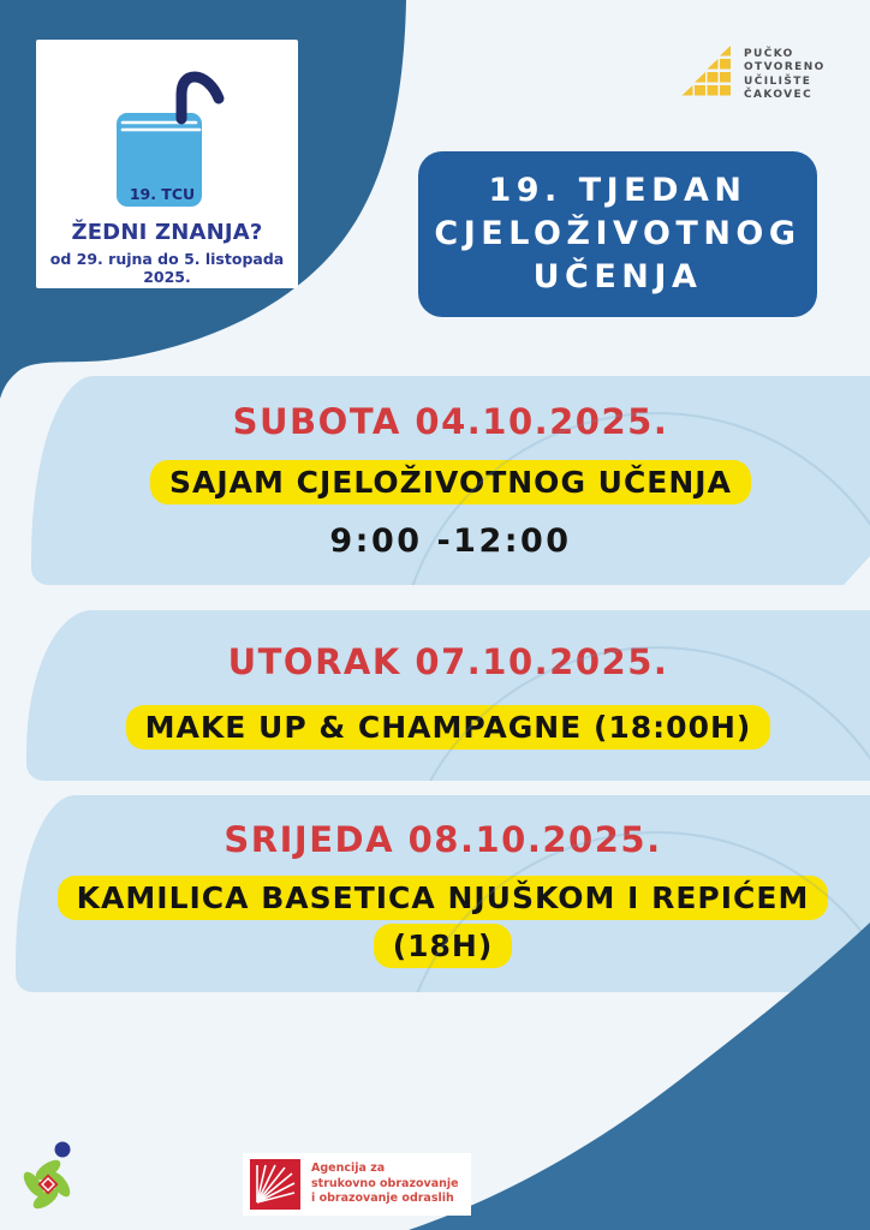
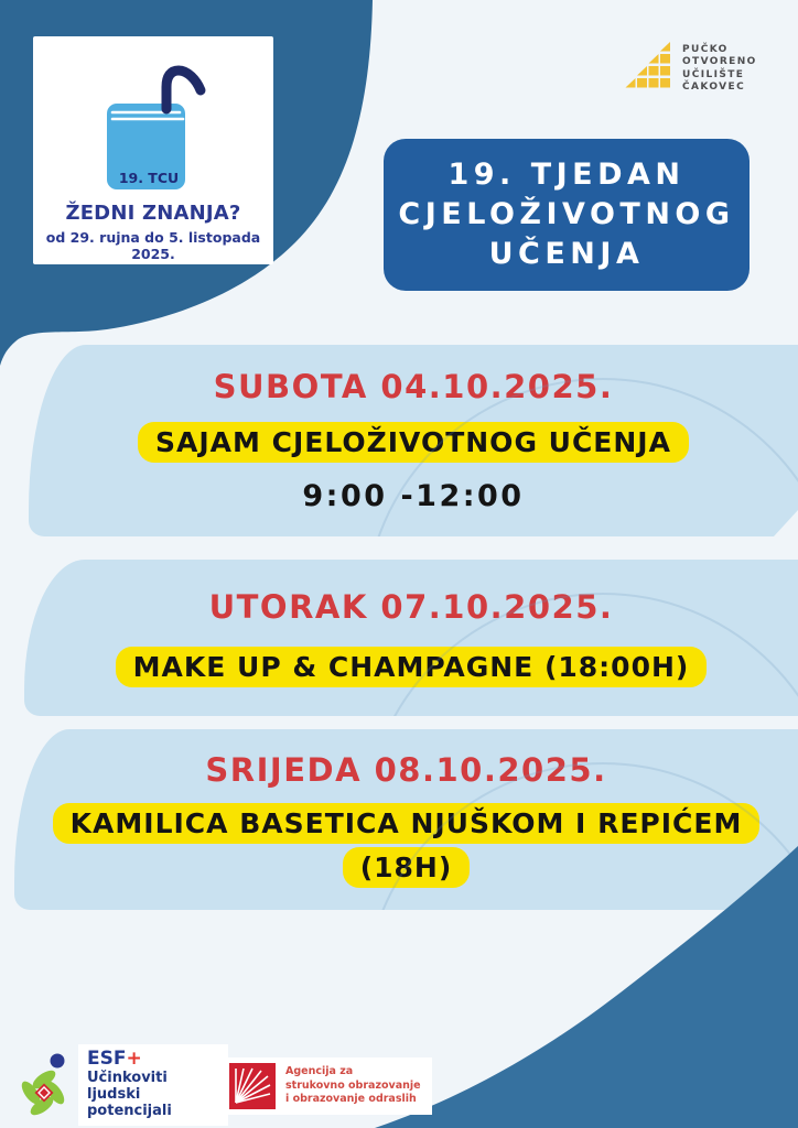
  19. TCU
  ŽEDNI ZNANJA?
  od 29. rujna do 5. listopada 2025.
  PUČKO
  OTVORENO
  UČILIŠTE
  ČAKOVEC
  19. TJEDAN
  CJELOŽIVOTNOG
  UČENJA
  SUBOTA 04.10.2025.
  SAJAM CJELOŽIVOTNOG UČENJA
  9:00 -12:00
  UTORAK 07.10.2025.
  MAKE UP & CHAMPAGNE (18:00H)
  SRIJEDA 08.10.2025.
  KAMILICA BASETICA NJUŠKOM I REPIĆEM
  (18H)
+ ESF+
+ Učinkoviti ljudski potencijali
  Agencija za
  strukovno obrazovanje
  i obrazovanje odraslih
